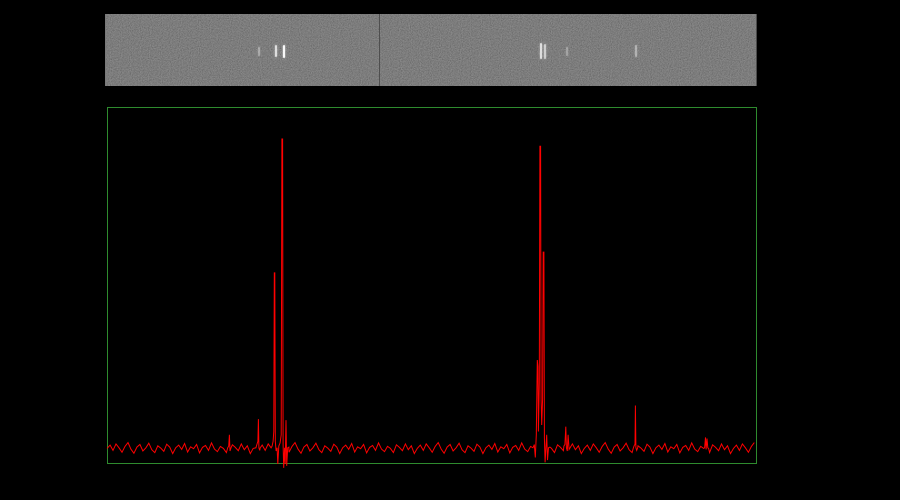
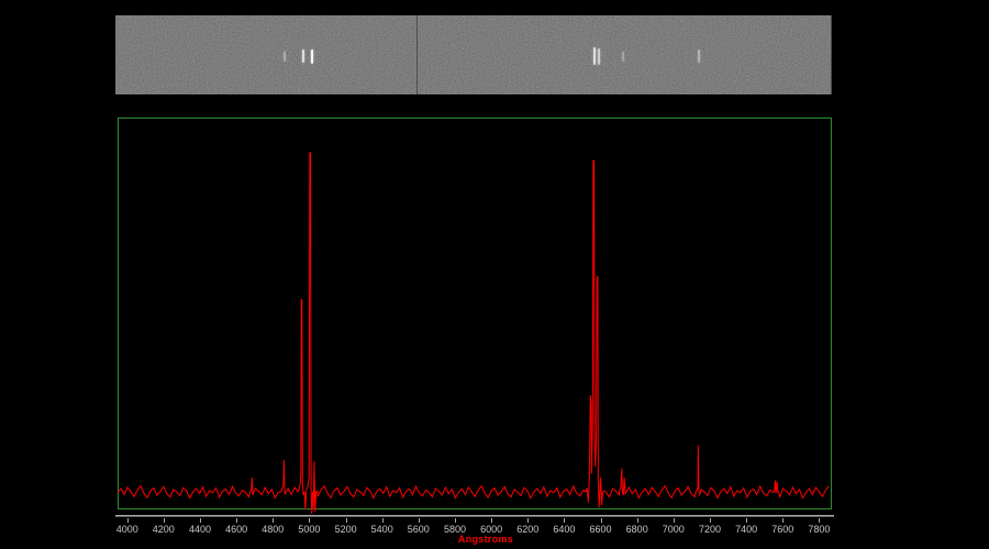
+ 4000
+ 4200
+ 4400
+ 4600
+ 4800
+ 5000
+ 5200
+ 5400
+ 5600
+ 5800
+ 6000
+ 6200
+ 6400
+ 6600
+ 6800
+ 7000
+ 7200
+ 7400
+ 7600
+ 7800
+ Angstroms
